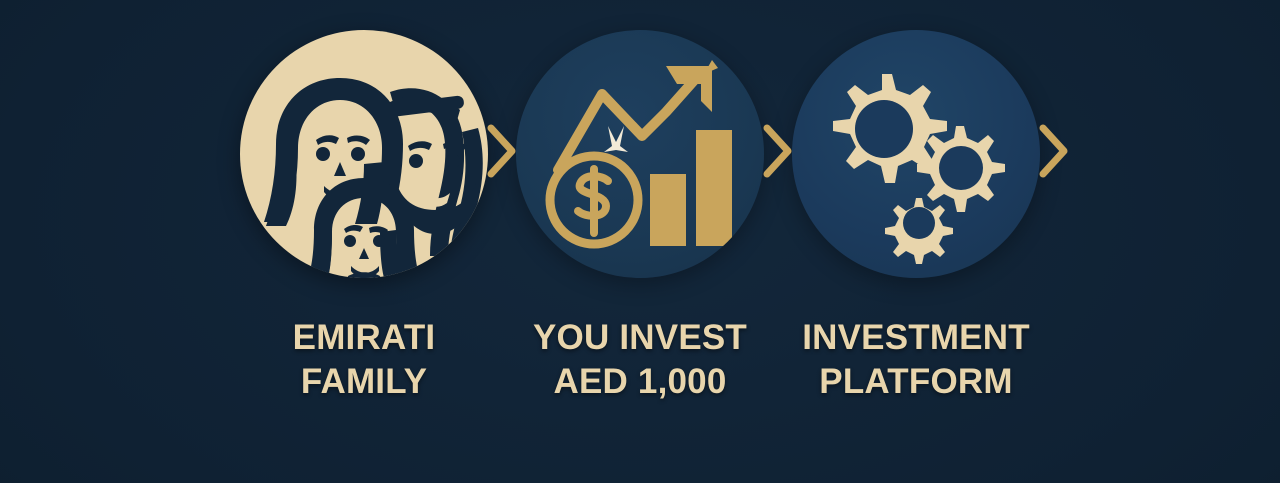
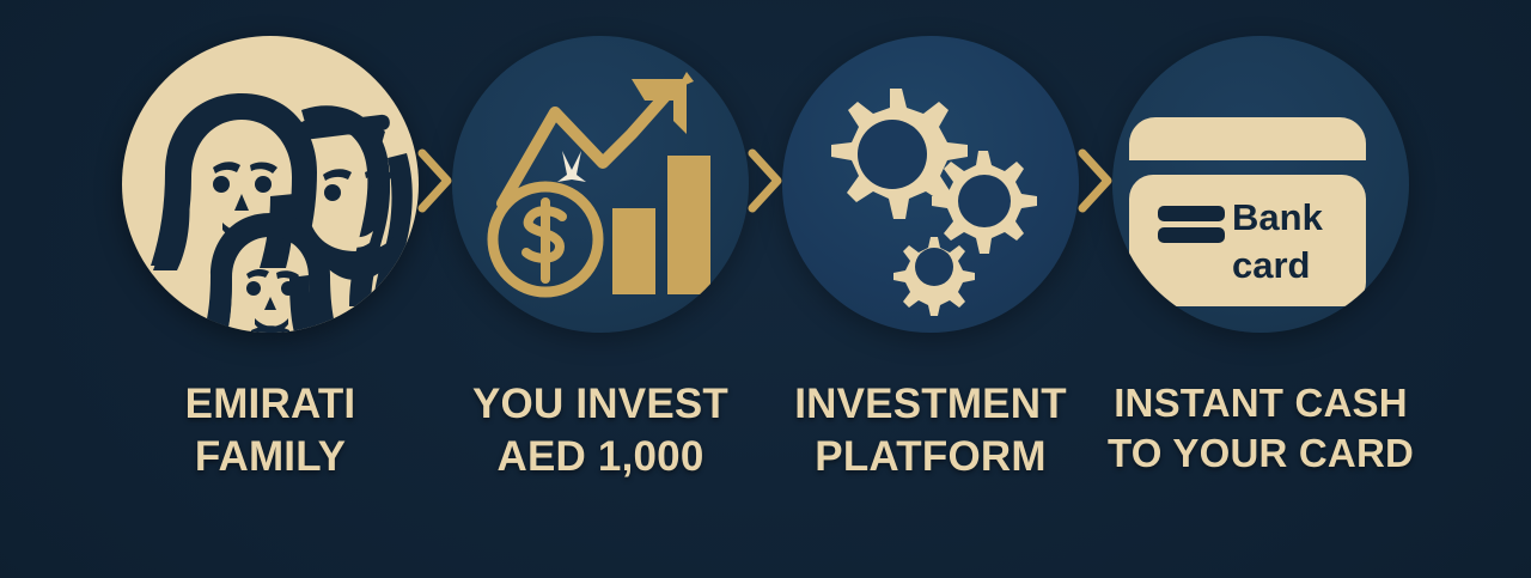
  EMIRATI
  FAMILY
  YOU INVEST
  AED 1,000
  INVESTMENT
  PLATFORM
+ Bank
+ card
+ INSTANT CASH
+ TO YOUR CARD
